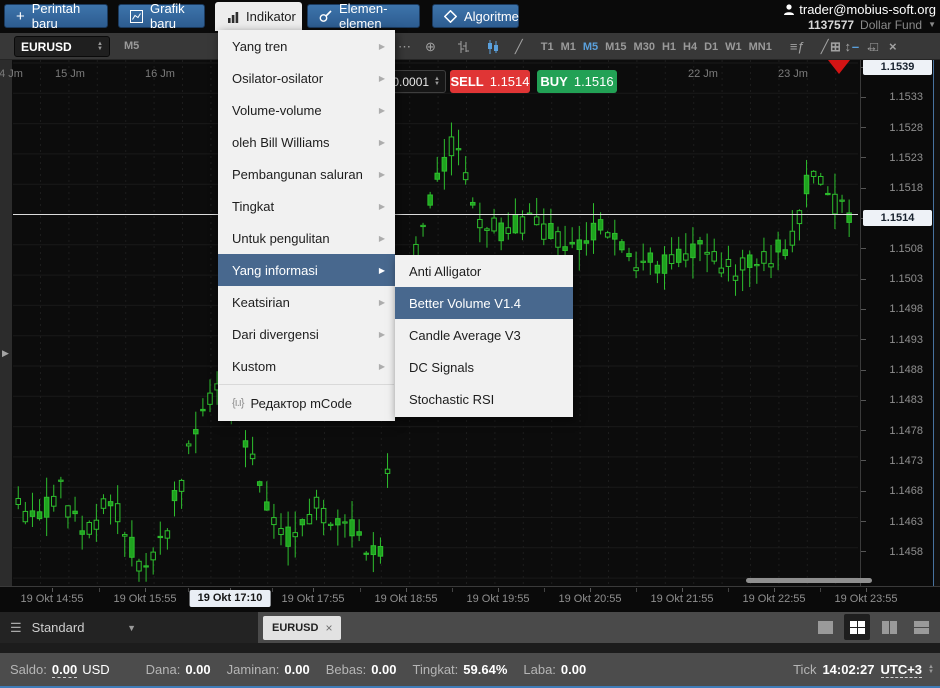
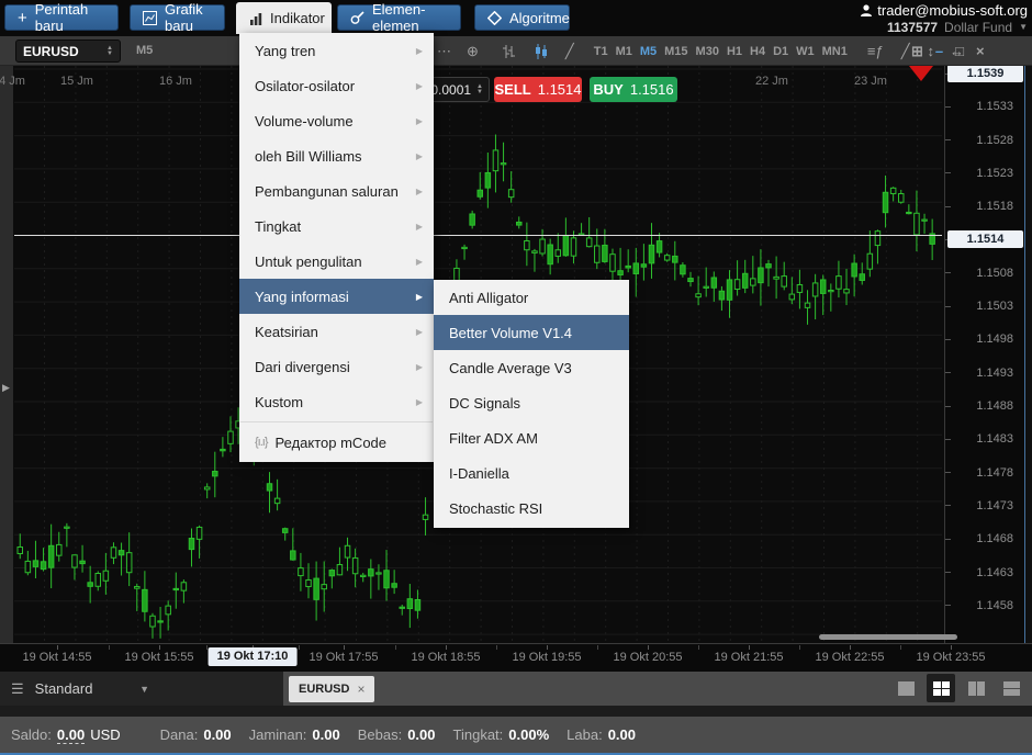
  ▶
  1.1539
  1.1533
  1.1528
  1.1523
  1.1518
  1.1514
  1.1508
  1.1503
  1.1498
  1.1493
  1.1488
  1.1483
  1.1478
  1.1473
  1.1468
  1.1463
  1.1458
  19 Okt 14:55
  19 Okt 15:55
  19 Okt 17:10
  19 Okt 17:55
  19 Okt 18:55
  19 Okt 19:55
  19 Okt 20:55
  19 Okt 21:55
  19 Okt 22:55
  19 Okt 23:55
  4 Jm
  15 Jm
  16 Jm
  22 Jm
  23 Jm
  0.0001
  SELL
  1.1514
  BUY
  1.1516
  EURUSD
  M5
  ⋯
  ⊕
  ╱
  T1
  M1
  M5
  M15
  M30
  H1
  H4
  D1
  W1
  MN1
  ≡ƒ
  ╱
  ↕
  ↔
  ⊞
  –
  □
  ×
  trader@mobius-soft.org
  1137577
  Dollar Fund
  ▼
  +
  Perintah baru
  Grafik baru
  Indikator
  Elemen-elemen
  Algoritme
  Yang tren
  ▶
  Osilator-osilator
  ▶
  Volume-volume
  ▶
  oleh Bill Williams
  ▶
  Pembangunan saluran
  ▶
  Tingkat
  ▶
  Untuk pengulitan
  ▶
  Yang informasi
  ▶
  Keatsirian
  ▶
  Dari divergensi
  ▶
  Kustom
  ▶
  {ı.ı}
  Редактор mCode
  Anti Alligator
  Better Volume V1.4
  Candle Average V3
  DC Signals
+ Filter ADX AM
+ I-Daniella
  Stochastic RSI
  ☰
  Standard
  ▼
  EURUSD
  ×
  Saldo:
  0.00
  USD
  Dana:
  0.00
  Jaminan:
  0.00
  Bebas:
  0.00
  Tingkat:
- 59.64%
+ 0.00%
  Laba:
  0.00
- Tick
- 14:02:27
- UTC+3
